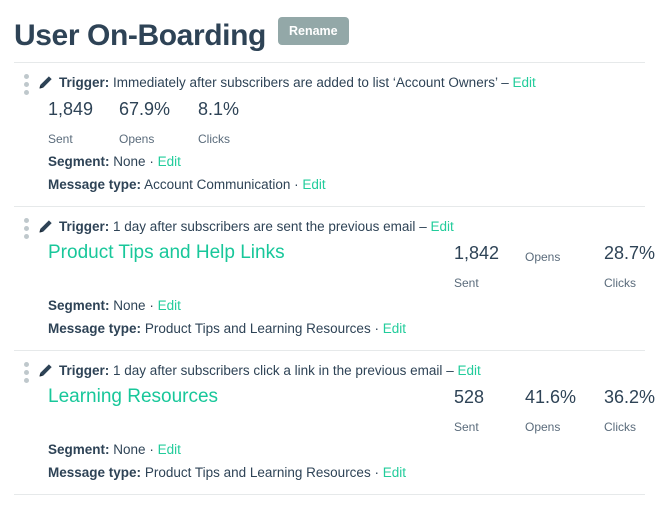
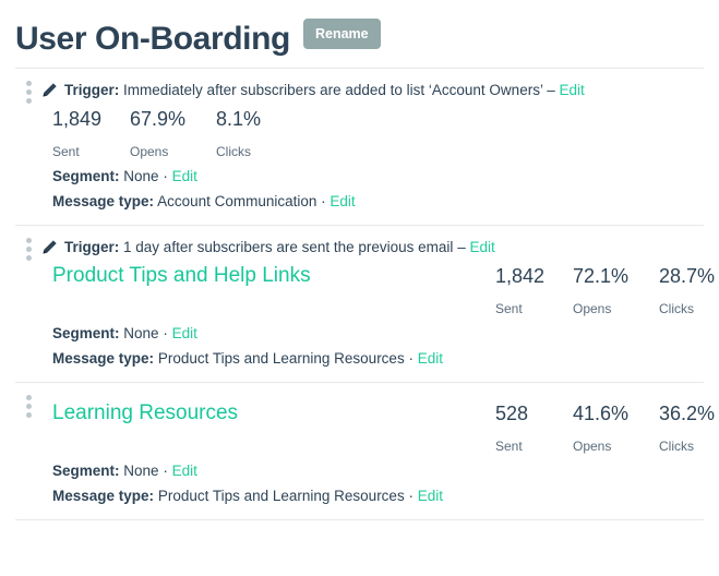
  User On-Boarding
  Rename
  Trigger: Immediately after subscribers are added to list ‘Account Owners’ – Edit
  1,849
  Sent
  67.9%
  Opens
  8.1%
  Clicks
  Segment: None · Edit
  Message type: Account Communication · Edit
  Trigger: 1 day after subscribers are sent the previous email – Edit
  Product Tips and Help Links
  1,842
  Sent
+ 72.1%
  Opens
  28.7%
  Clicks
  Segment: None · Edit
  Message type: Product Tips and Learning Resources · Edit
- Trigger: 1 day after subscribers click a link in the previous email – Edit
  Learning Resources
  528
  Sent
  41.6%
  Opens
  36.2%
  Clicks
  Segment: None · Edit
  Message type: Product Tips and Learning Resources · Edit
